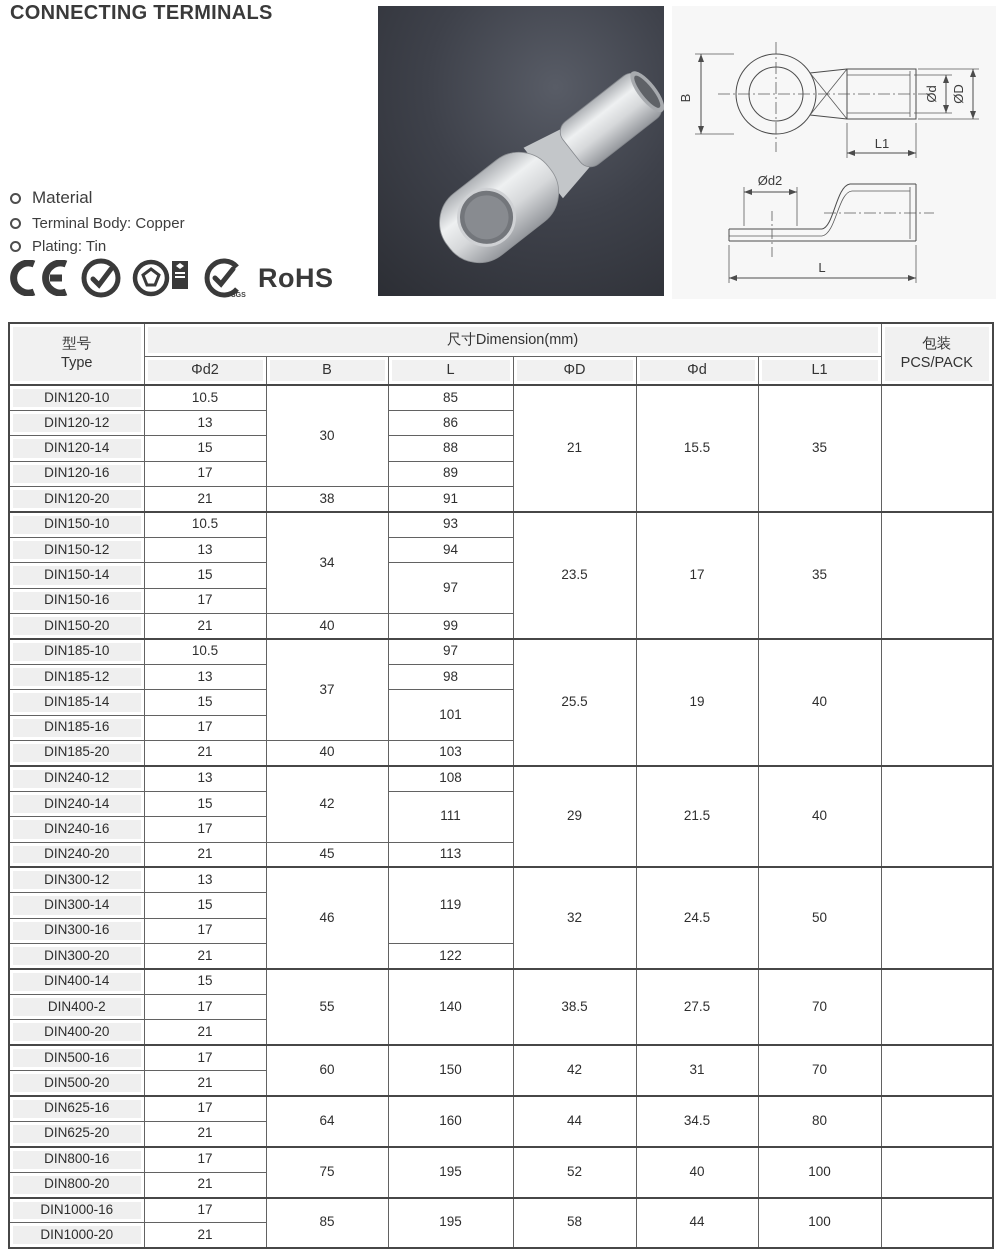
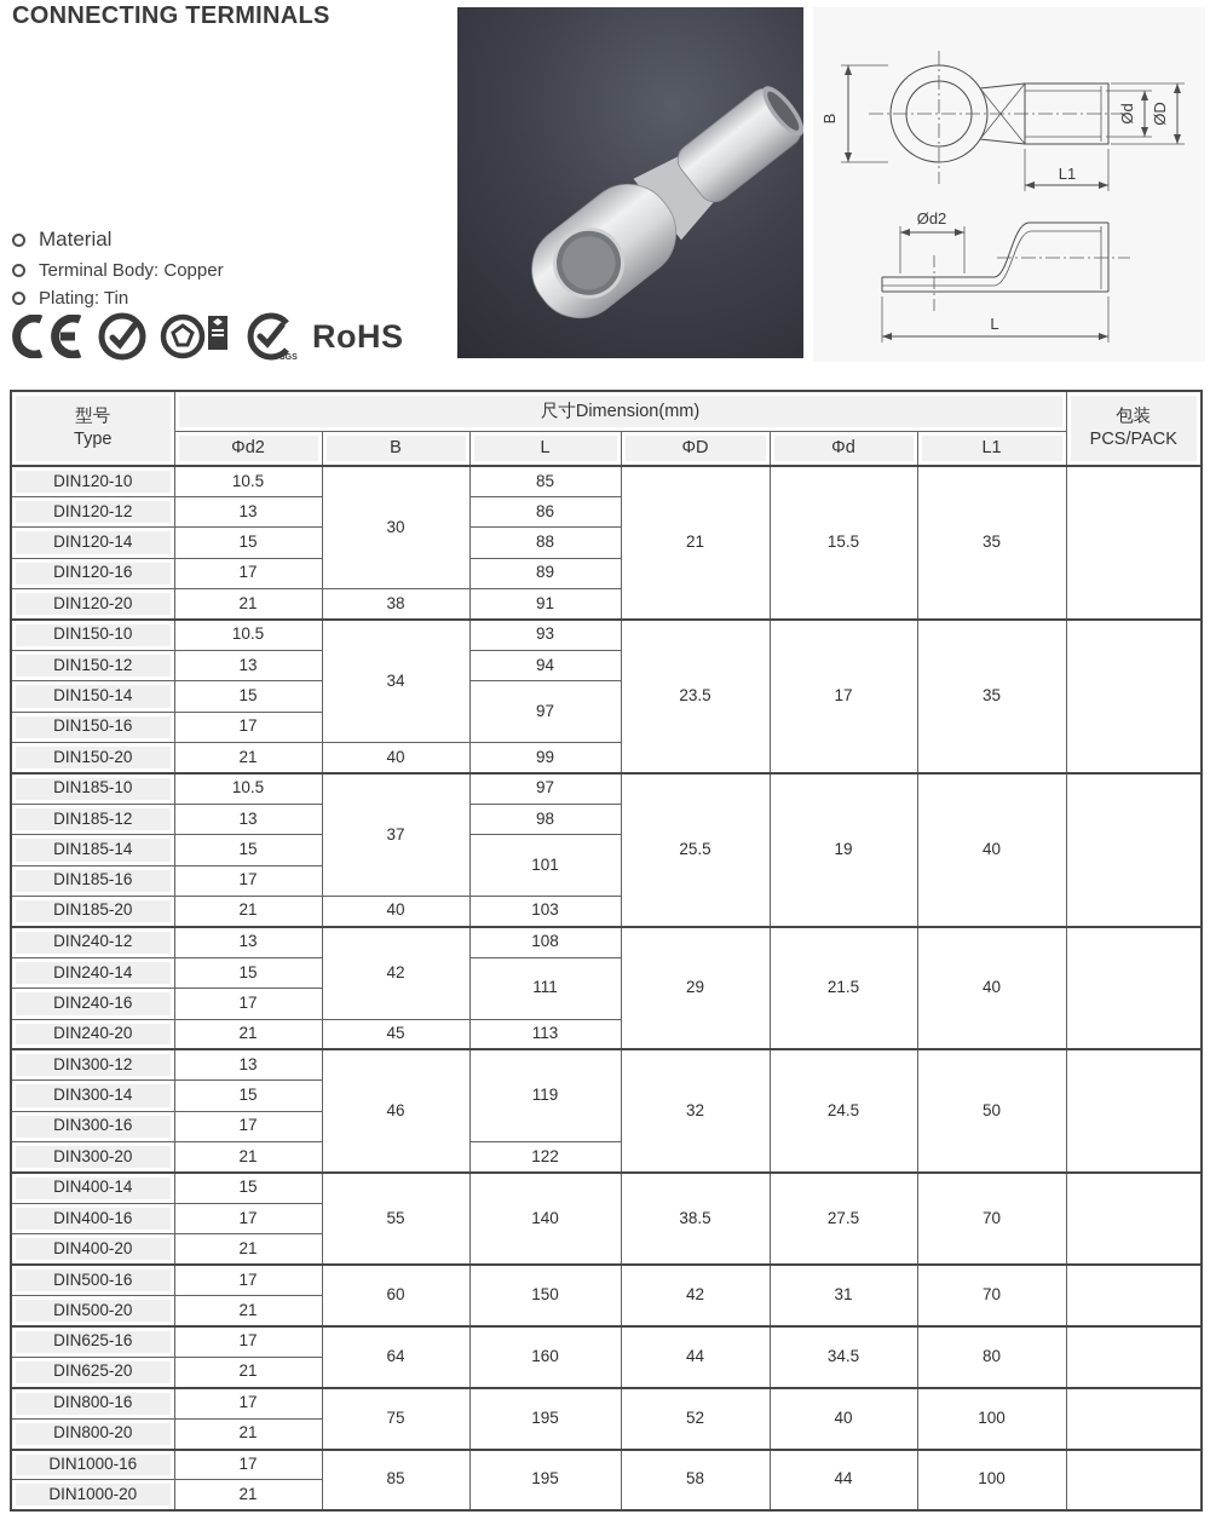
  CONNECTING TERMINALS
  Material
  Terminal Body: Copper
  Plating: Tin
  RoHS
  L1
  Ød2
  L
  型号 Type	尺寸Dimension(mm)	包装 PCS/PACK
  Φd2	B	L	ΦD	Φd	L1
  DIN120-10	10.5	30	85	21	15.5	35
  DIN120-12	13	86
  DIN120-14	15	88
  DIN120-16	17	89
  DIN120-20	21	38	91
  DIN150-10	10.5	34	93	23.5	17	35
  DIN150-12	13	94
  DIN150-14	15	97
  DIN150-16	17
  DIN150-20	21	40	99
  DIN185-10	10.5	37	97	25.5	19	40
  DIN185-12	13	98
  DIN185-14	15	101
  DIN185-16	17
  DIN185-20	21	40	103
  DIN240-12	13	42	108	29	21.5	40
  DIN240-14	15	111
  DIN240-16	17
  DIN240-20	21	45	113
  DIN300-12	13	46	119	32	24.5	50
  DIN300-14	15
  DIN300-16	17
  DIN300-20	21	122
  DIN400-14	15	55	140	38.5	27.5	70
- DIN400-2	17
+ DIN400-16	17
  DIN400-20	21
  DIN500-16	17	60	150	42	31	70
  DIN500-20	21
  DIN625-16	17	64	160	44	34.5	80
  DIN625-20	21
  DIN800-16	17	75	195	52	40	100
  DIN800-20	21
  DIN1000-16	17	85	195	58	44	100
  DIN1000-20	21
